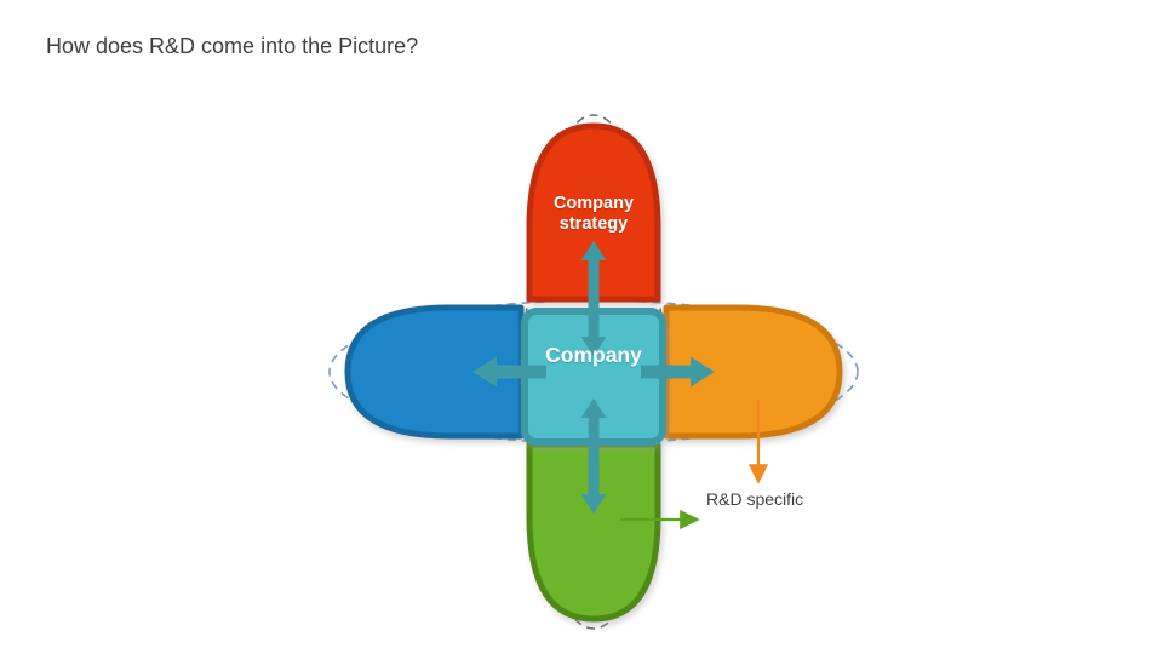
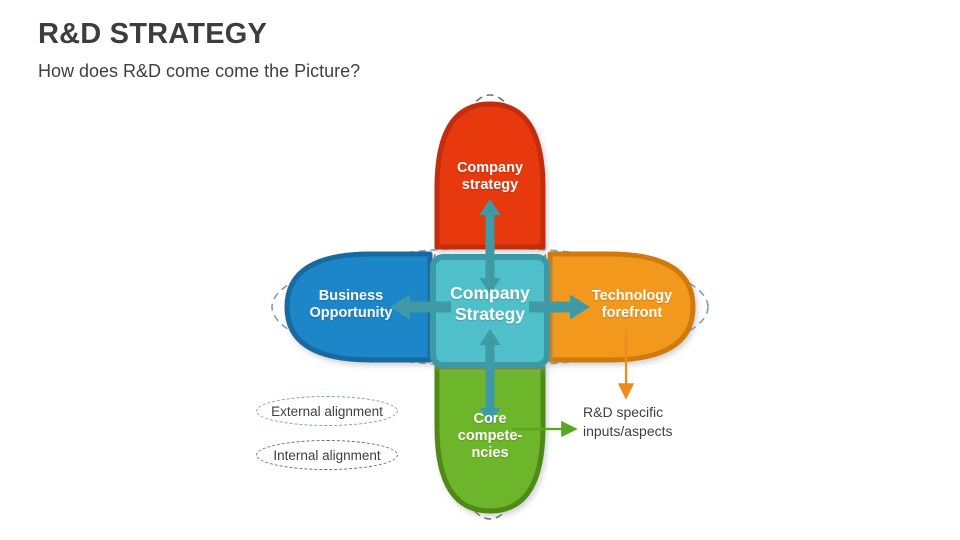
+ R&D STRATEGY
- How does R&D come into the Picture?
+ How does R&D come come the Picture?
  Company
  strategy
+ Business
+ Opportunity
+ Technology
+ forefront
+ Core
+ compete-
+ ncies
  Company
+ Strategy
+ External alignment
+ Internal alignment
  R&D specific
+ inputs/aspects
